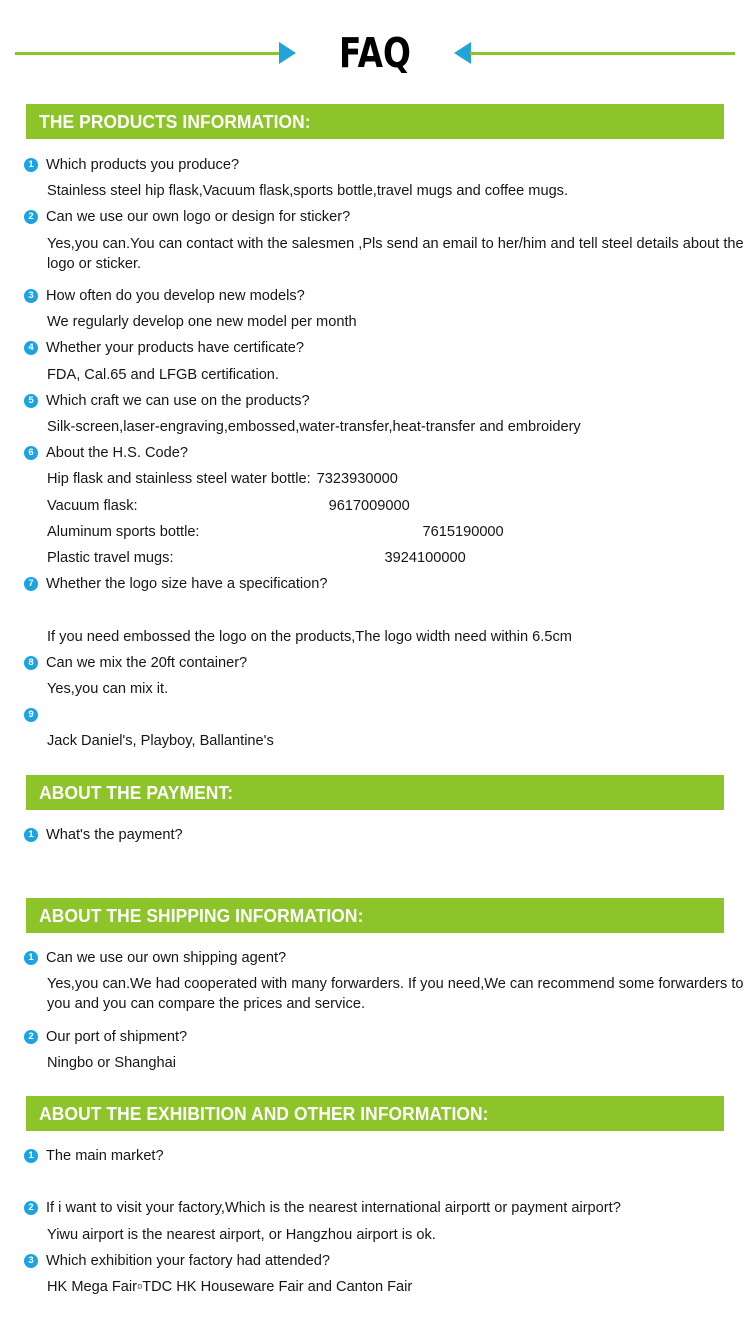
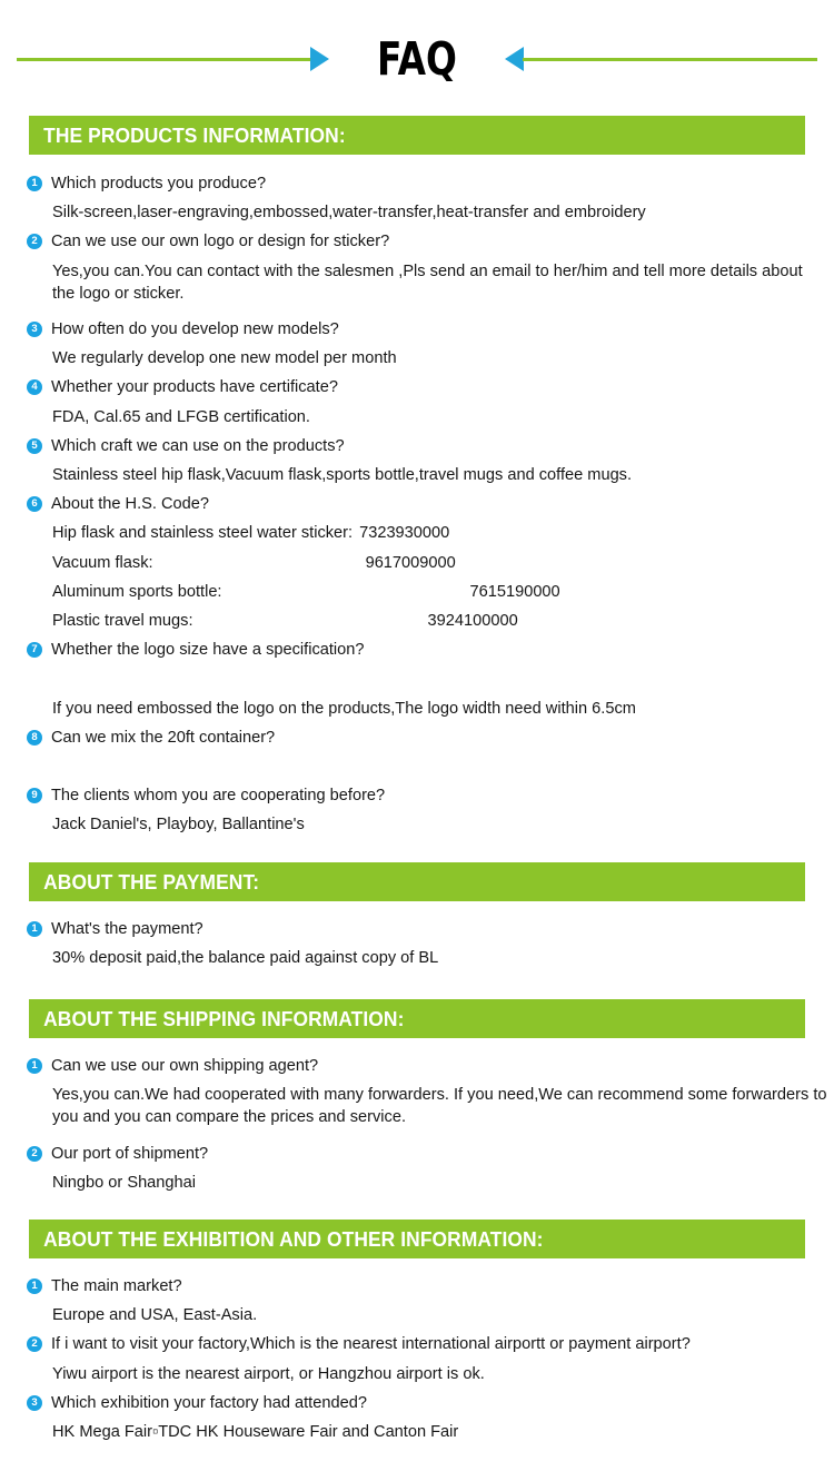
  FAQ
  THE PRODUCTS INFORMATION:
  1
  Which products you produce?
- Stainless steel hip flask,Vacuum flask,sports bottle,travel mugs and coffee mugs.
+ Silk-screen,laser-engraving,embossed,water-transfer,heat-transfer and embroidery
  2
  Can we use our own logo or design for sticker?
- Yes,you can.You can contact with the salesmen ,Pls send an email to her/him and tell steel details about the logo or sticker.
+ Yes,you can.You can contact with the salesmen ,Pls send an email to her/him and tell more details about the logo or sticker.
  3
  How often do you develop new models?
  We regularly develop one new model per month
  4
  Whether your products have certificate?
  FDA, Cal.65 and LFGB certification.
  5
  Which craft we can use on the products?
- Silk-screen,laser-engraving,embossed,water-transfer,heat-transfer and embroidery
+ Stainless steel hip flask,Vacuum flask,sports bottle,travel mugs and coffee mugs.
  6
  About the H.S. Code?
- Hip flask and stainless steel water bottle: 7323930000
+ Hip flask and stainless steel water sticker: 7323930000
  Vacuum flask: 9617009000
  Aluminum sports bottle: 7615190000
  Plastic travel mugs: 3924100000
  7
  Whether the logo size have a specification?
  If you need embossed the logo on the products,The logo width need within 6.5cm
  8
  Can we mix the 20ft container?
- Yes,you can mix it.
  9
+ The clients whom you are cooperating before?
  Jack Daniel's, Playboy, Ballantine's
  ABOUT THE PAYMENT:
  1
  What's the payment?
+ 30% deposit paid,the balance paid against copy of BL
  ABOUT THE SHIPPING INFORMATION:
  1
  Can we use our own shipping agent?
  Yes,you can.We had cooperated with many forwarders. If you need,We can recommend some forwarders to you and you can compare the prices and service.
  2
  Our port of shipment?
  Ningbo or Shanghai
  ABOUT THE EXHIBITION AND OTHER INFORMATION:
  1
  The main market?
+ Europe and USA, East-Asia.
  2
  If i want to visit your factory,Which is the nearest international airportt or payment airport?
  Yiwu airport is the nearest airport, or Hangzhou airport is ok.
  3
  Which exhibition your factory had attended?
  HK Mega Fair▫TDC HK Houseware Fair and Canton Fair
